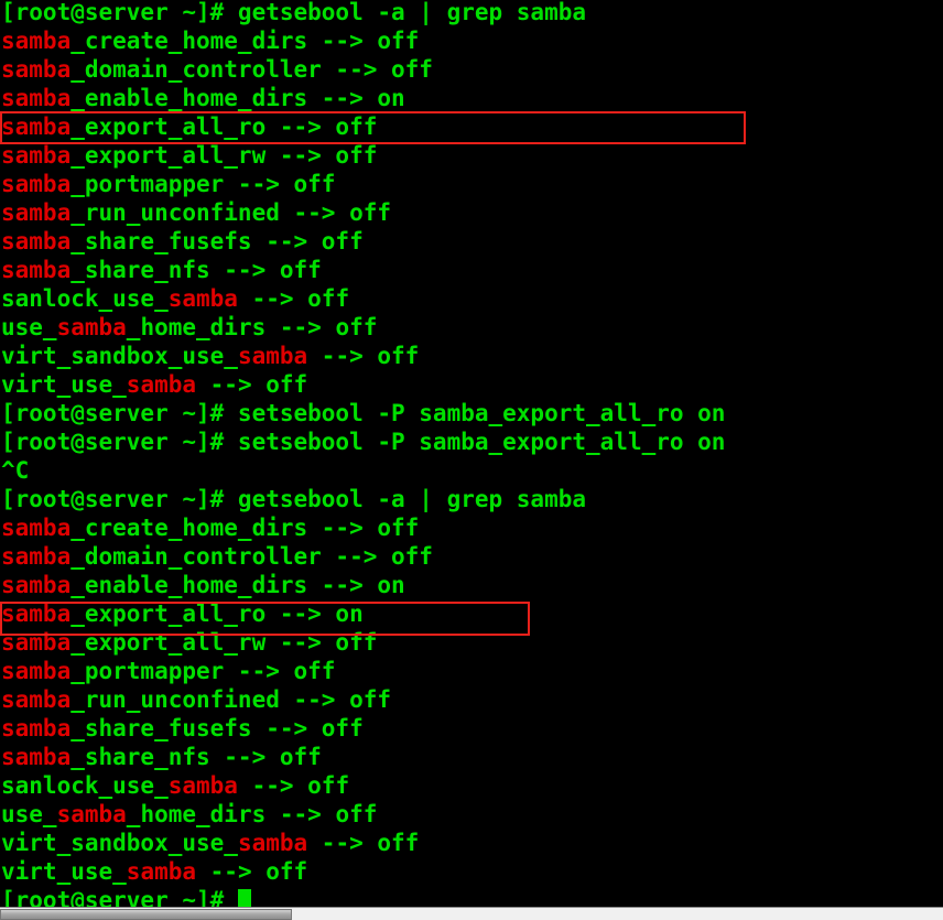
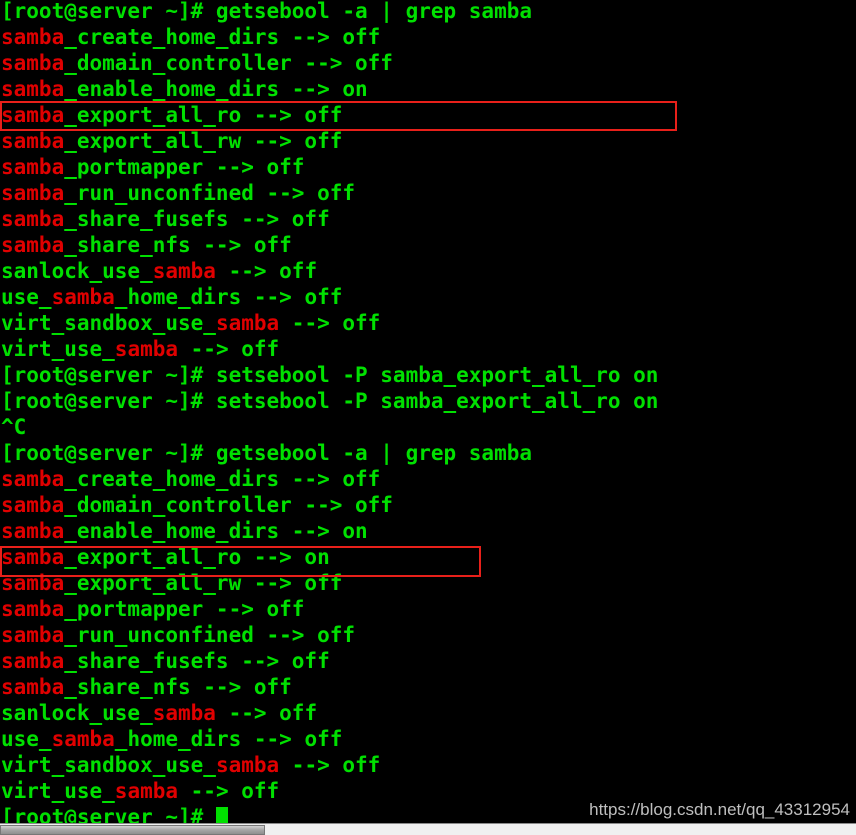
  [root@server ~]# getsebool -a | grep samba
  samba_create_home_dirs --> off
  samba_domain_controller --> off
  samba_enable_home_dirs --> on
  samba_export_all_ro --> off
  samba_export_all_rw --> off
  samba_portmapper --> off
  samba_run_unconfined --> off
  samba_share_fusefs --> off
  samba_share_nfs --> off
  sanlock_use_samba --> off
  use_samba_home_dirs --> off
  virt_sandbox_use_samba --> off
  virt_use_samba --> off
  [root@server ~]# setsebool -P samba_export_all_ro on
  [root@server ~]# setsebool -P samba_export_all_ro on
  ^C
  [root@server ~]# getsebool -a | grep samba
  samba_create_home_dirs --> off
  samba_domain_controller --> off
  samba_enable_home_dirs --> on
  samba_export_all_ro --> on
  samba_export_all_rw --> off
  samba_portmapper --> off
  samba_run_unconfined --> off
  samba_share_fusefs --> off
  samba_share_nfs --> off
  sanlock_use_samba --> off
  use_samba_home_dirs --> off
  virt_sandbox_use_samba --> off
  virt_use_samba --> off
  [root@server ~]#
+ https://blog.csdn.net/qq_43312954
